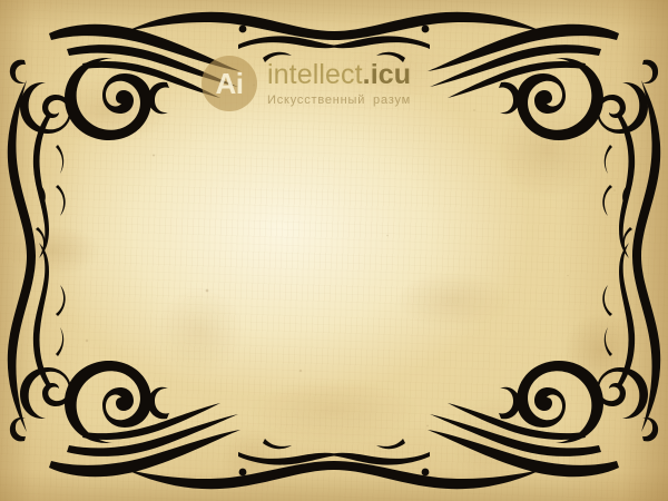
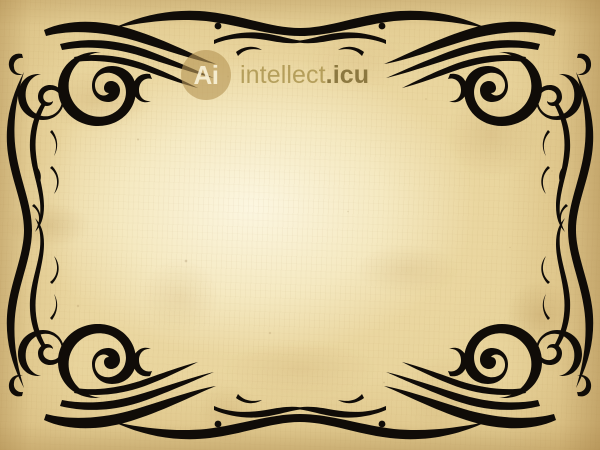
  Ai
  intellect.icu
- Искусственный разум
